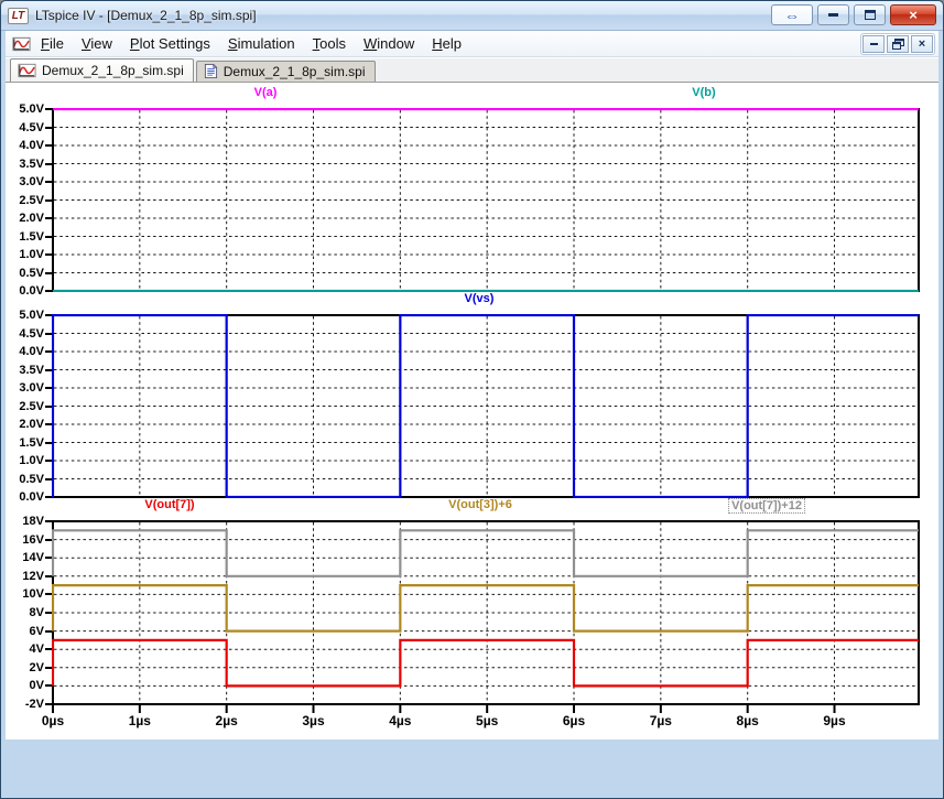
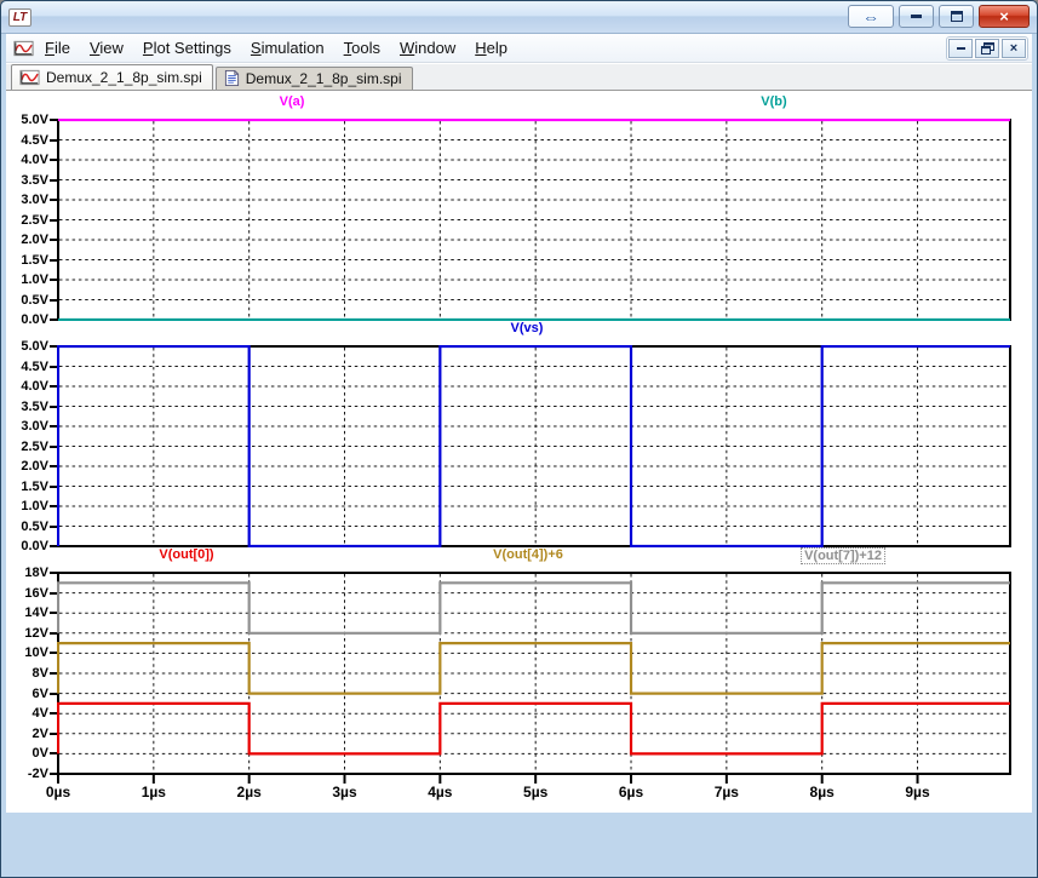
  LT
- LTspice IV - [Demux_2_1_8p_sim.spi]
  ⇔
  ×
  File
  View
  Plot Settings
  Simulation
  Tools
  Window
  Help
  ×
  Demux_2_1_8p_sim.spi
  Demux_2_1_8p_sim.spi
  V(a)
  V(b)
  5.0V
  4.5V
  4.0V
  3.5V
  3.0V
  2.5V
  2.0V
  1.5V
  1.0V
  0.5V
  0.0V
  V(vs)
  5.0V
  4.5V
  4.0V
  3.5V
  3.0V
  2.5V
  2.0V
  1.5V
  1.0V
  0.5V
  0.0V
  0µs
  1µs
  2µs
  3µs
  4µs
  5µs
  6µs
  7µs
  8µs
  9µs
- V(out[7])
+ V(out[0])
- V(out[3])+6
+ V(out[4])+6
  V(out[7])+12
  18V
  16V
  14V
  12V
  10V
  8V
  6V
  4V
  2V
  0V
  -2V
